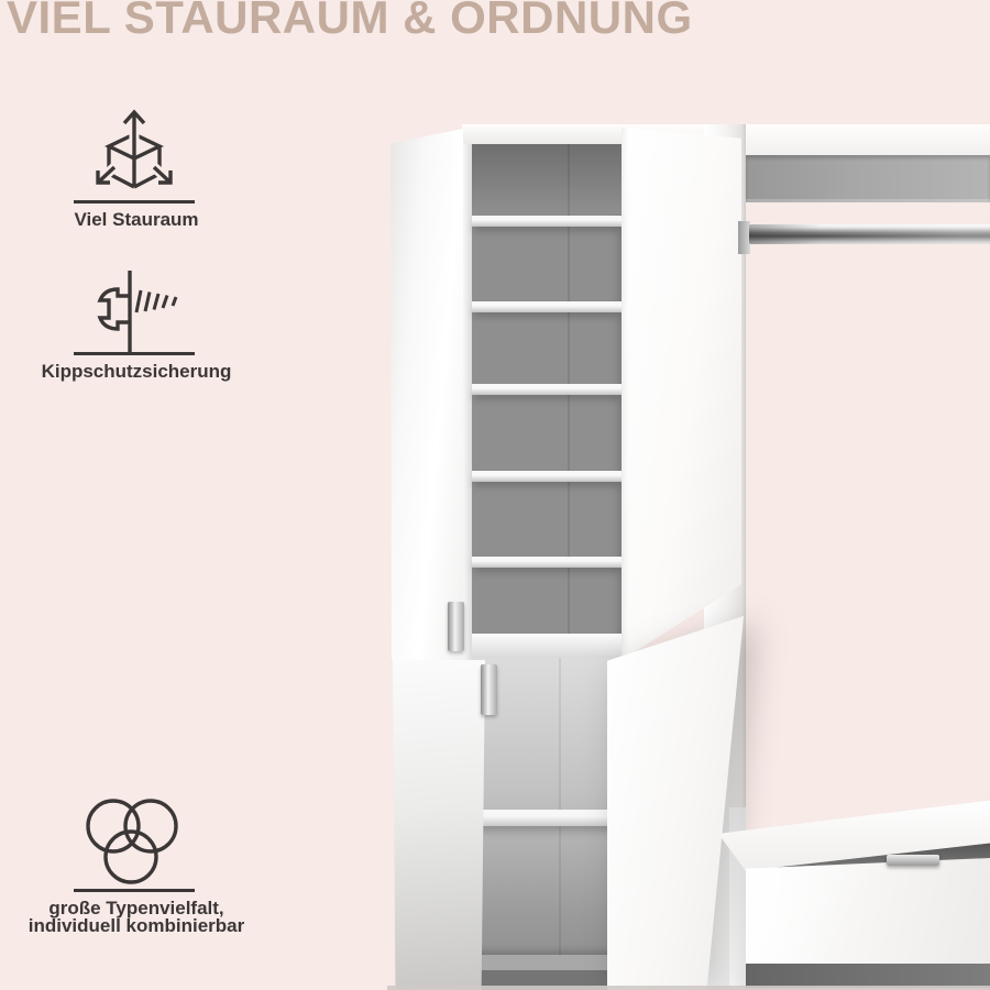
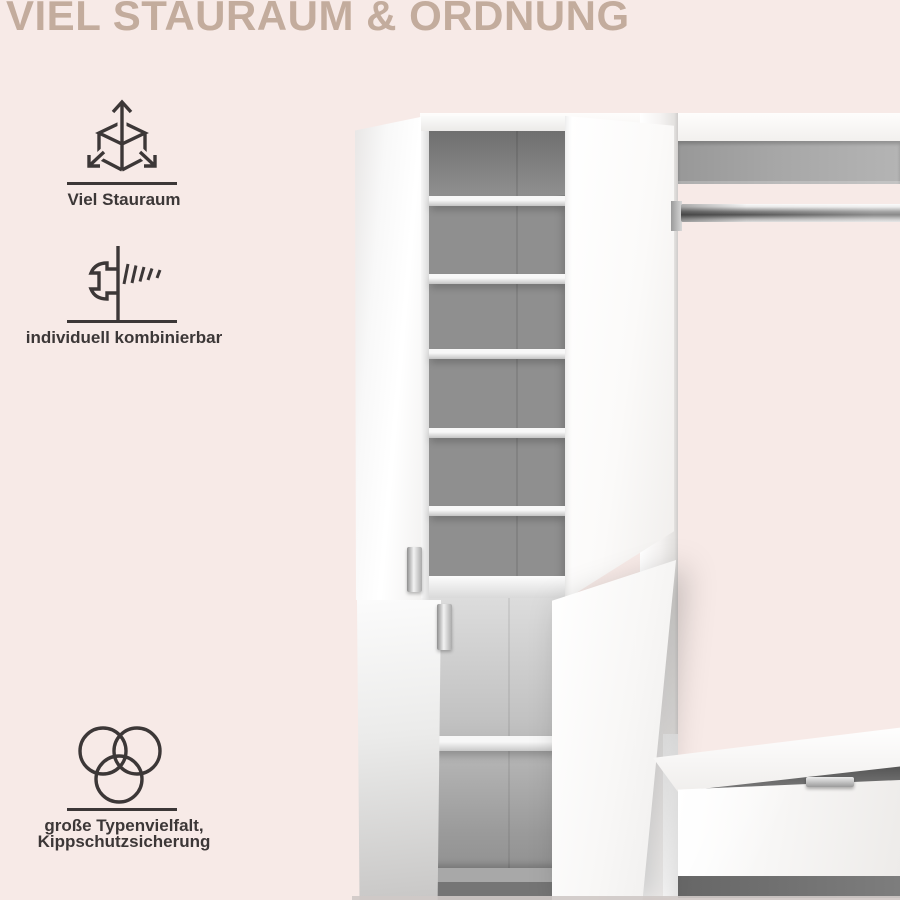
  VIEL STAURAUM & ORDNUNG
  Viel Stauraum
- Kippschutzsicherung
+ individuell kombinierbar
  große Typenvielfalt,
- individuell kombinierbar
+ Kippschutzsicherung
